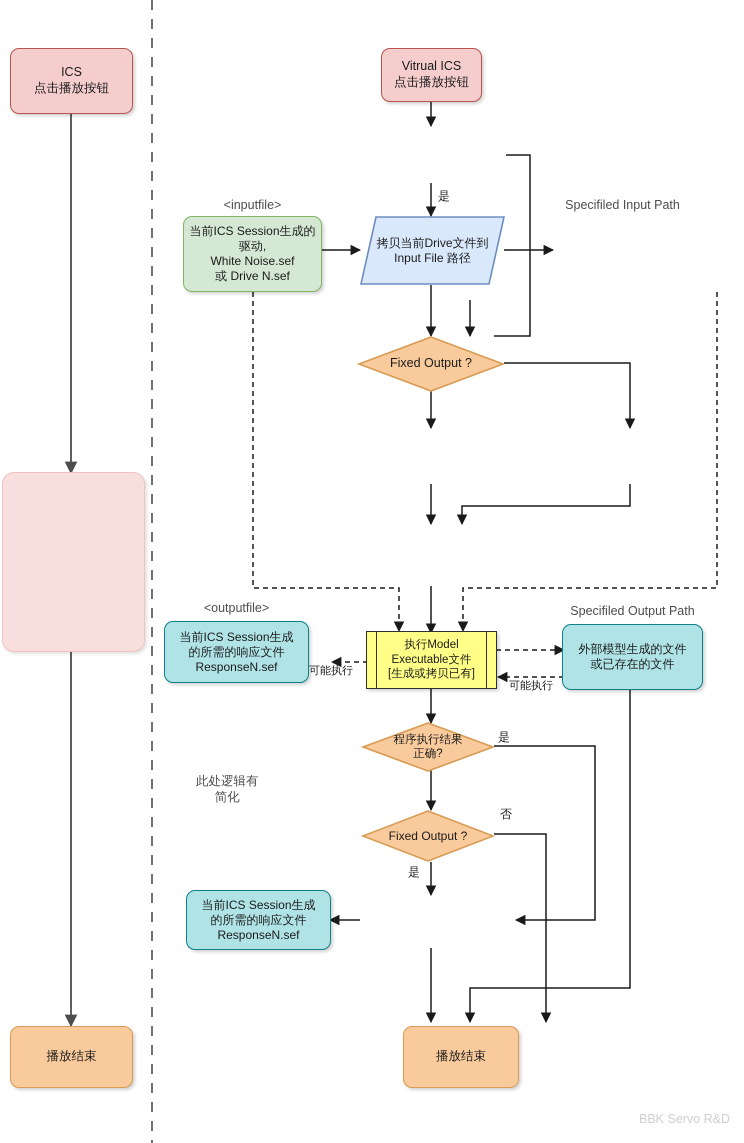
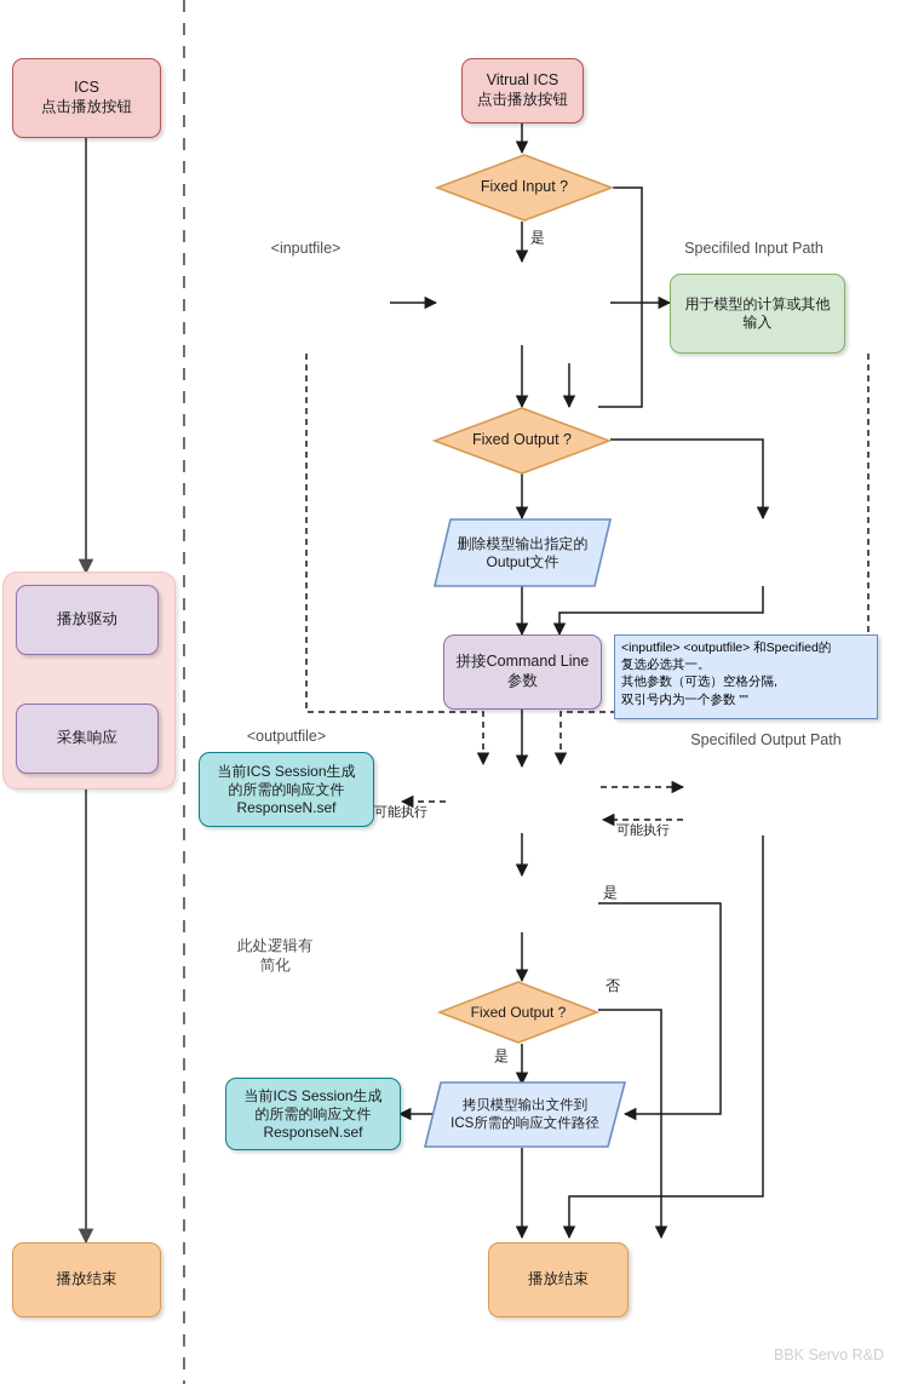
  ICS
  点击播放按钮
+ 播放驱动
+ 采集响应
  播放结束
  Vitrual ICS
  点击播放按钮
+ Fixed Input ?
  是
  <inputfile>
- 当前ICS Session生成的
- 驱动,
- White Noise.sef
- 或 Drive N.sef
- 拷贝当前Drive文件到
- Input File 路径
  Specifiled Input Path
+ 用于模型的计算或其他
+ 输入
  Fixed Output ?
+ 删除模型输出指定的
+ Output文件
+ 拼接Command Line
+ 参数
+ <inputfile> <outputfile> 和Specified的
+ 复选必选其一。
+ 其他参数（可选）空格分隔,
+ 双引号内为一个参数 ""
  <outputfile>
  当前ICS Session生成
  的所需的响应文件
  ResponseN.sef
- 执行Model
- Executable文件
- [生成或拷贝已有]
  可能执行
  可能执行
  Specifiled Output Path
- 外部模型生成的文件
- 或已存在的文件
  此处逻辑有
  简化
- 程序执行结果
- 正确?
  是
  Fixed Output ?
  否
  是
  当前ICS Session生成
  的所需的响应文件
  ResponseN.sef
+ 拷贝模型输出文件到
+ ICS所需的响应文件路径
  播放结束
  BBK Servo R&D
